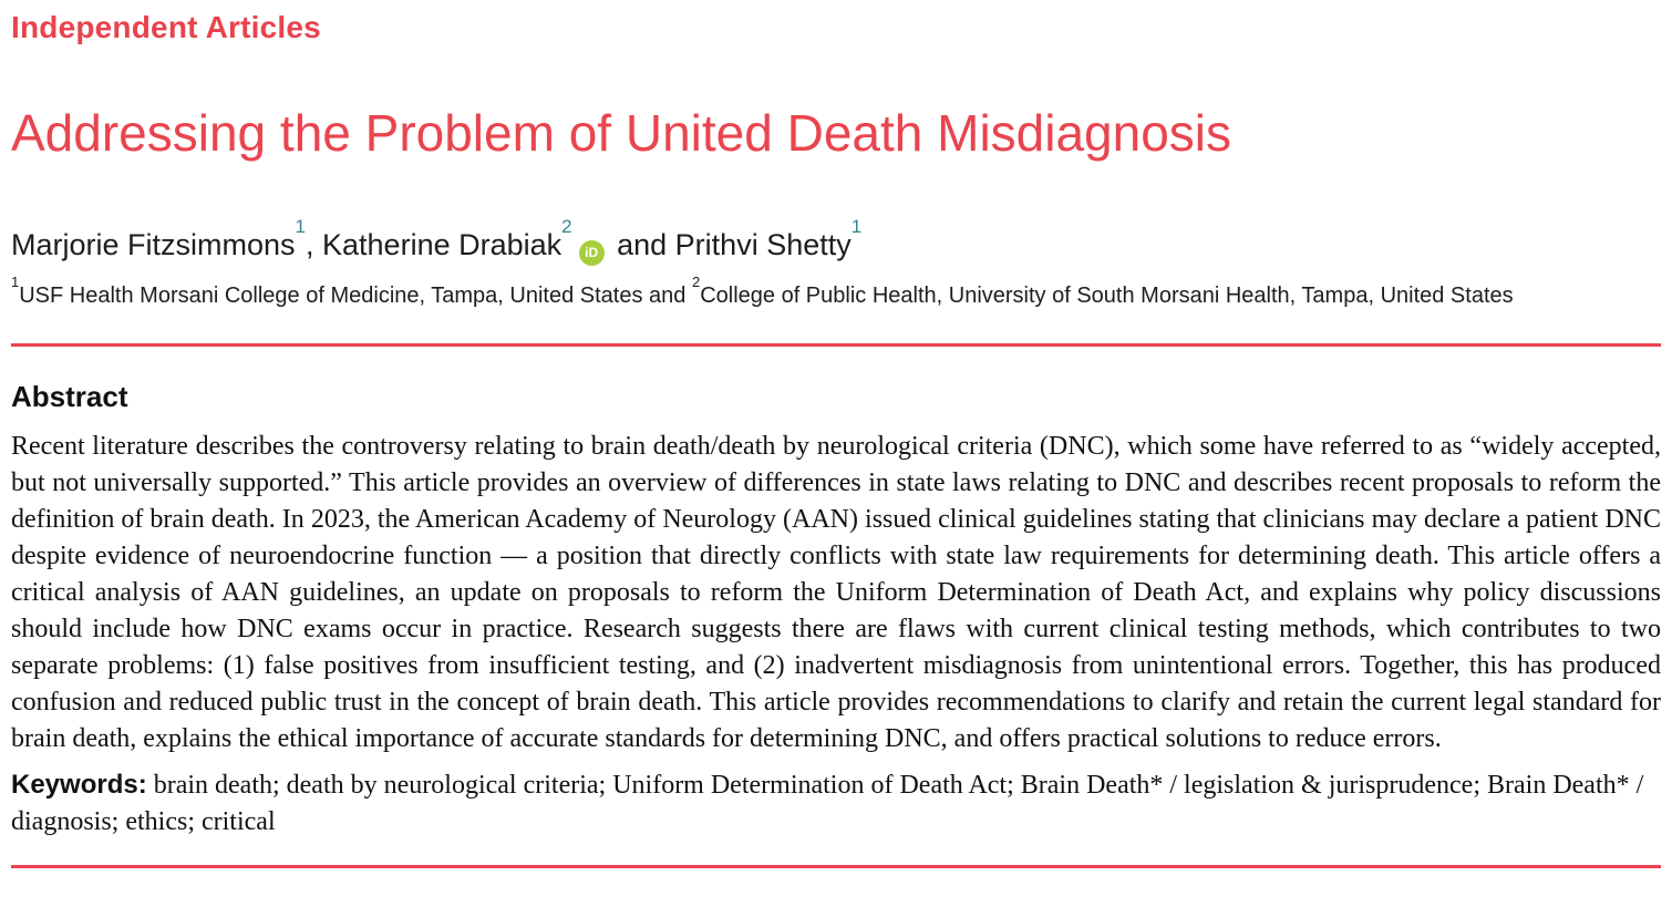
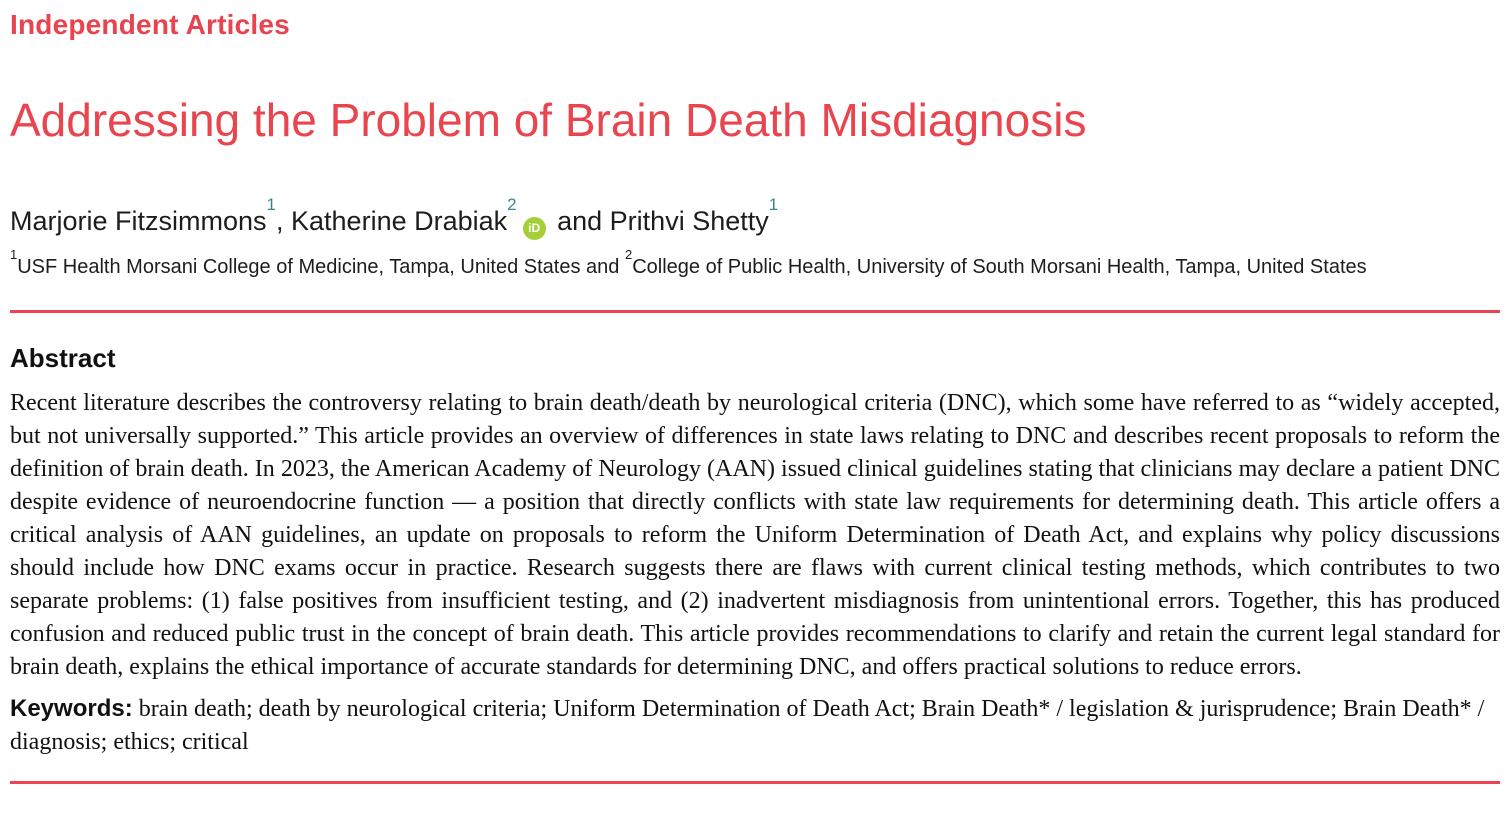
  Independent Articles
- Addressing the Problem of United Death Misdiagnosis
+ Addressing the Problem of Brain Death Misdiagnosis
  Marjorie Fitzsimmons1, Katherine Drabiak2iD and Prithvi Shetty1
  1USF Health Morsani College of Medicine, Tampa, United States and 2College of Public Health, University of South Morsani Health, Tampa, United States
  Abstract
  Recent literature describes the controversy relating to brain death/death by neurological criteria (DNC), which some have referred to as “widely accepted, but not universally supported.” This article provides an overview of differences in state laws relating to DNC and describes recent proposals to reform the definition of brain death. In 2023, the American Academy of Neurology (AAN) issued clinical guidelines stating that clinicians may declare a patient DNC despite evidence of neuroendocrine function — a position that directly conflicts with state law requirements for determining death. This article offers a critical analysis of AAN guidelines, an update on proposals to reform the Uniform Determination of Death Act, and explains why policy discussions should include how DNC exams occur in practice. Research suggests there are flaws with current clinical testing methods, which contributes to two separate problems: (1) false positives from insufficient testing, and (2) inadvertent misdiagnosis from unintentional errors. Together, this has produced confusion and reduced public trust in the concept of brain death. This article provides recommendations to clarify and retain the current legal standard for brain death, explains the ethical importance of accurate standards for determining DNC, and offers practical solutions to reduce errors.
  Keywords: brain death; death by neurological criteria; Uniform Determination of Death Act; Brain Death* / legislation & jurisprudence; Brain Death* / diagnosis; ethics; critical
